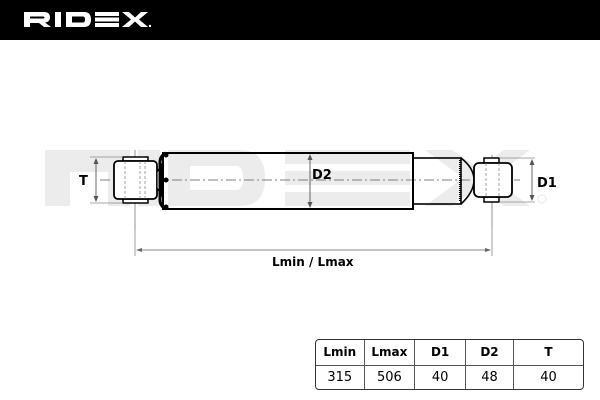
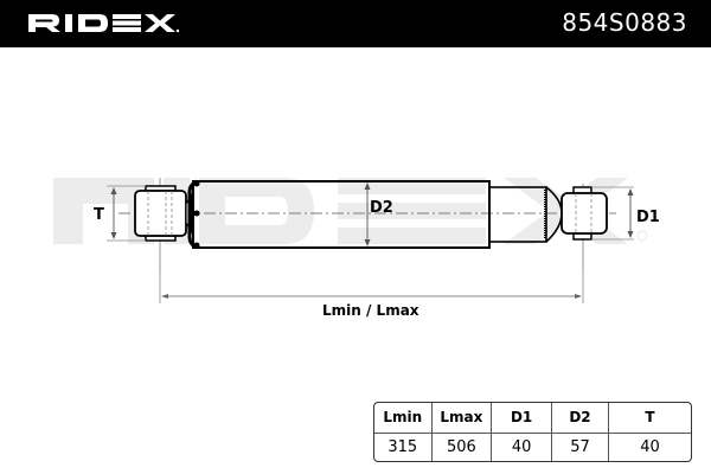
+ 854S0883
  T
  D2
  D1
  Lmin / Lmax
  Lmin	Lmax	D1	D2	T
- 315	506	40	48	40
+ 315	506	40	57	40
